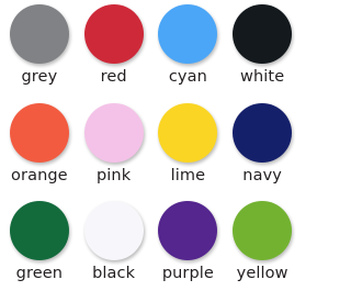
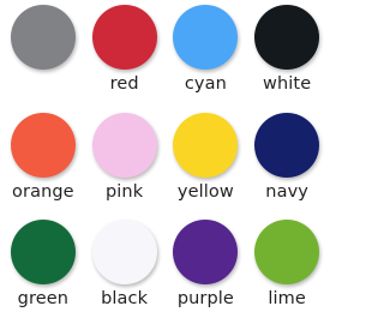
- grey
  red
  cyan
  white
  orange
  pink
- lime
+ yellow
  navy
  green
  black
  purple
- yellow
+ lime
